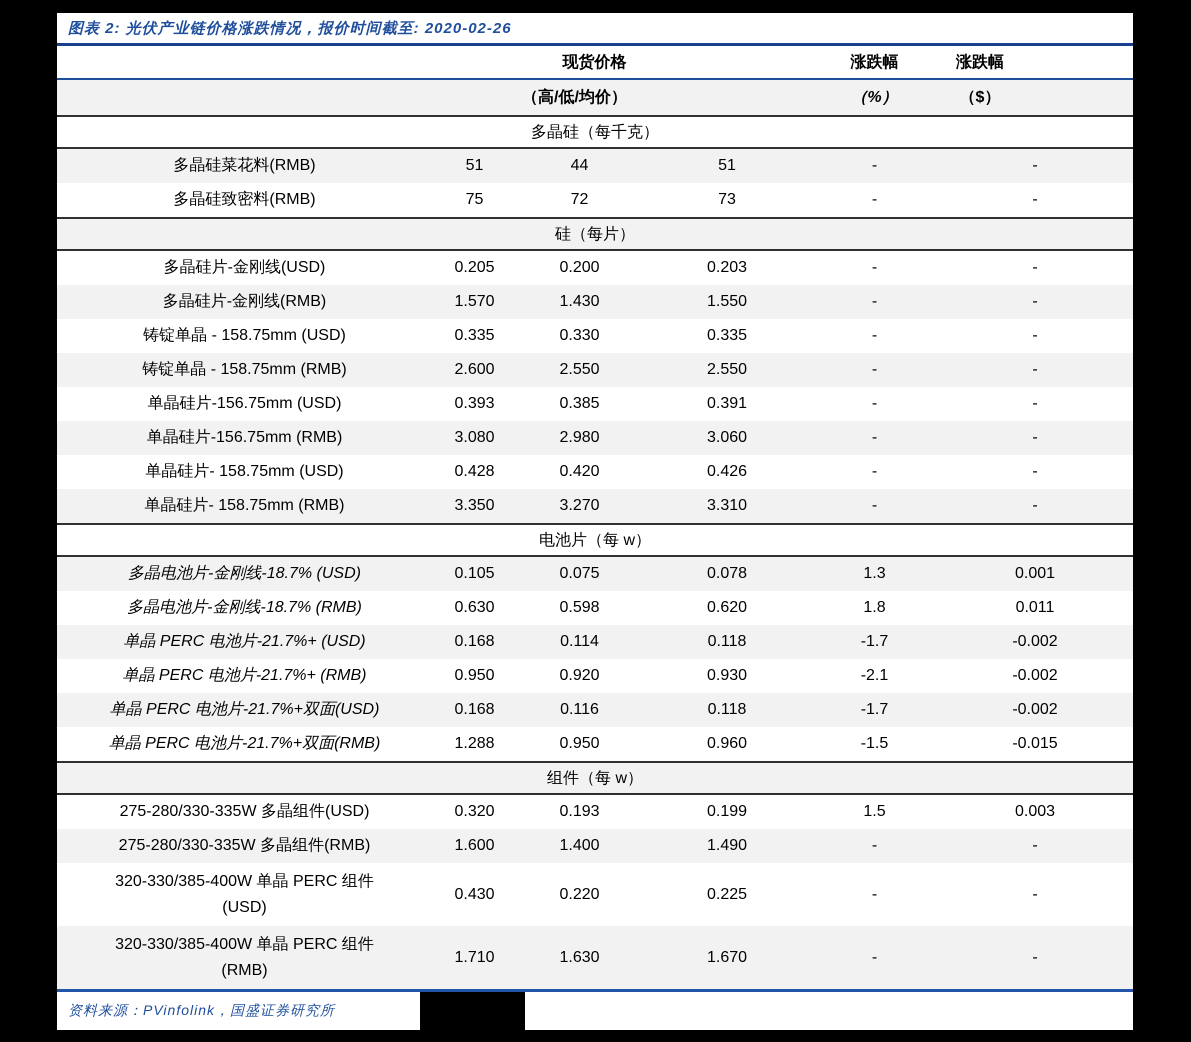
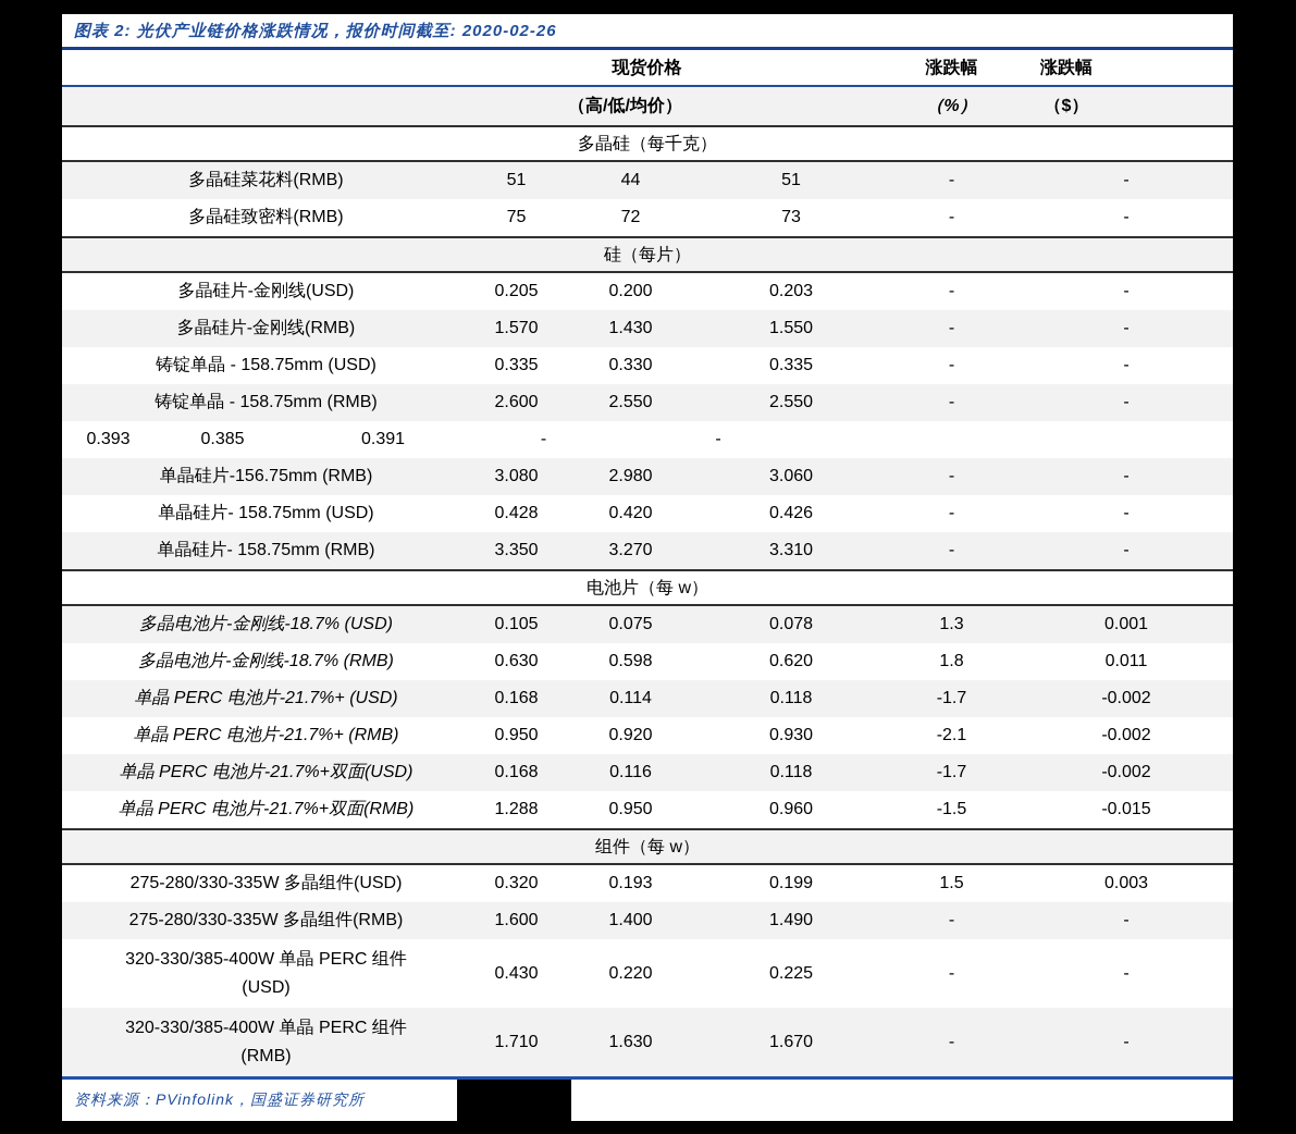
  图表 2: 光伏产业链价格涨跌情况，报价时间截至: 2020-02-26
  现货价格
  涨跌幅
  涨跌幅
  （高/低/均价）
  （%）
  （$）
  多晶硅（每千克）
  多晶硅菜花料(RMB)
  51
  44
  51
  -
  -
  多晶硅致密料(RMB)
  75
  72
  73
  -
  -
  硅（每片）
  多晶硅片-金刚线(USD)
  0.205
  0.200
  0.203
  -
  -
  多晶硅片-金刚线(RMB)
  1.570
  1.430
  1.550
  -
  -
  铸锭单晶 - 158.75mm (USD)
  0.335
  0.330
  0.335
  -
  -
  铸锭单晶 - 158.75mm (RMB)
  2.600
  2.550
  2.550
  -
  -
- 单晶硅片-156.75mm (USD)
  0.393
  0.385
  0.391
  -
  -
  单晶硅片-156.75mm (RMB)
  3.080
  2.980
  3.060
  -
  -
  单晶硅片- 158.75mm (USD)
  0.428
  0.420
  0.426
  -
  -
  单晶硅片- 158.75mm (RMB)
  3.350
  3.270
  3.310
  -
  -
  电池片（每 w）
  多晶电池片-金刚线-18.7% (USD)
  0.105
  0.075
  0.078
  1.3
  0.001
  多晶电池片-金刚线-18.7% (RMB)
  0.630
  0.598
  0.620
  1.8
  0.011
  单晶 PERC 电池片-21.7%+ (USD)
  0.168
  0.114
  0.118
  -1.7
  -0.002
  单晶 PERC 电池片-21.7%+ (RMB)
  0.950
  0.920
  0.930
  -2.1
  -0.002
  单晶 PERC 电池片-21.7%+双面(USD)
  0.168
  0.116
  0.118
  -1.7
  -0.002
  单晶 PERC 电池片-21.7%+双面(RMB)
  1.288
  0.950
  0.960
  -1.5
  -0.015
  组件（每 w）
  275-280/330-335W 多晶组件(USD)
  0.320
  0.193
  0.199
  1.5
  0.003
  275-280/330-335W 多晶组件(RMB)
  1.600
  1.400
  1.490
  -
  -
  320-330/385-400W 单晶 PERC 组件
  (USD)
  0.430
  0.220
  0.225
  -
  -
  320-330/385-400W 单晶 PERC 组件
  (RMB)
  1.710
  1.630
  1.670
  -
  -
  资料来源：PVinfolink，国盛证券研究所
